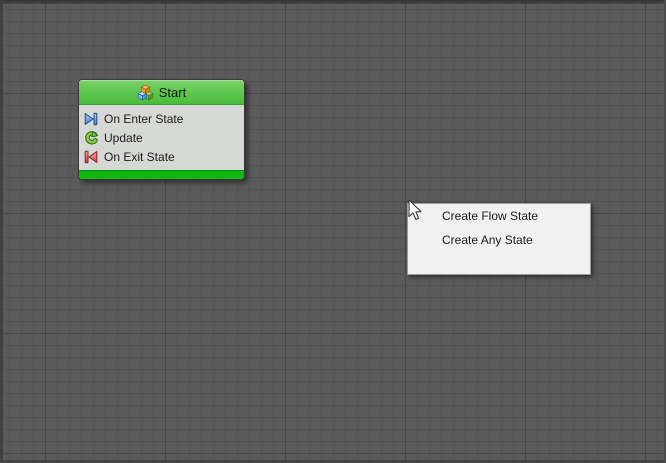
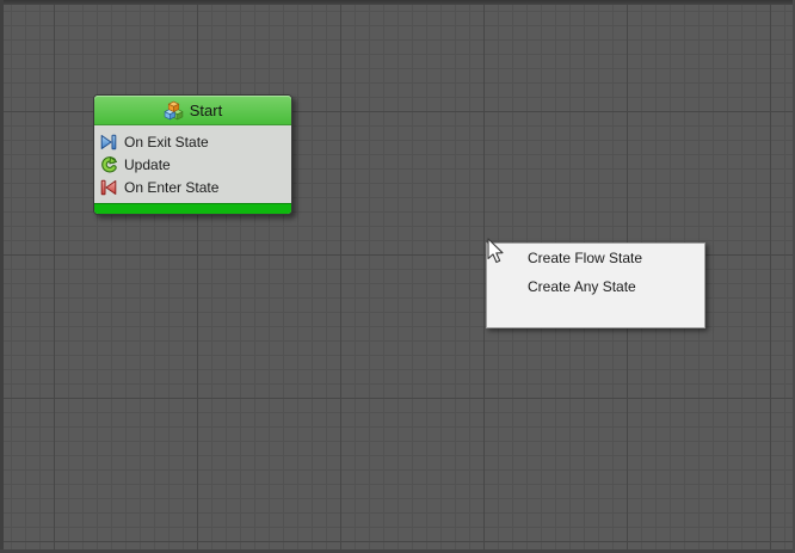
  Start
- On Enter State
+ On Exit State
  Update
- On Exit State
+ On Enter State
  Create Flow State
  Create Any State
